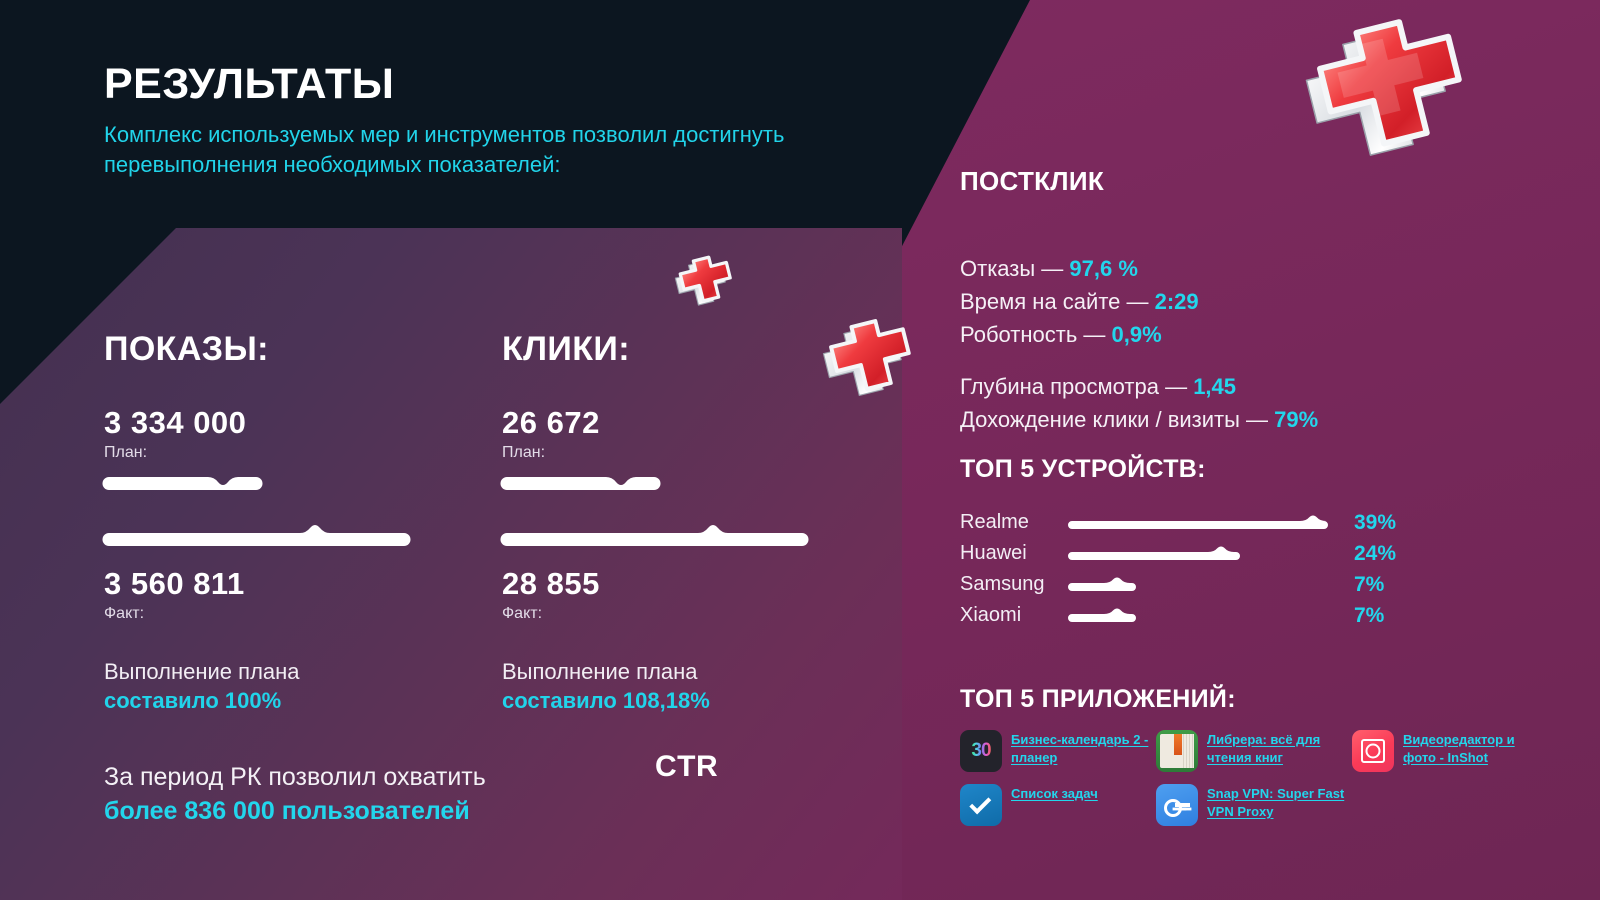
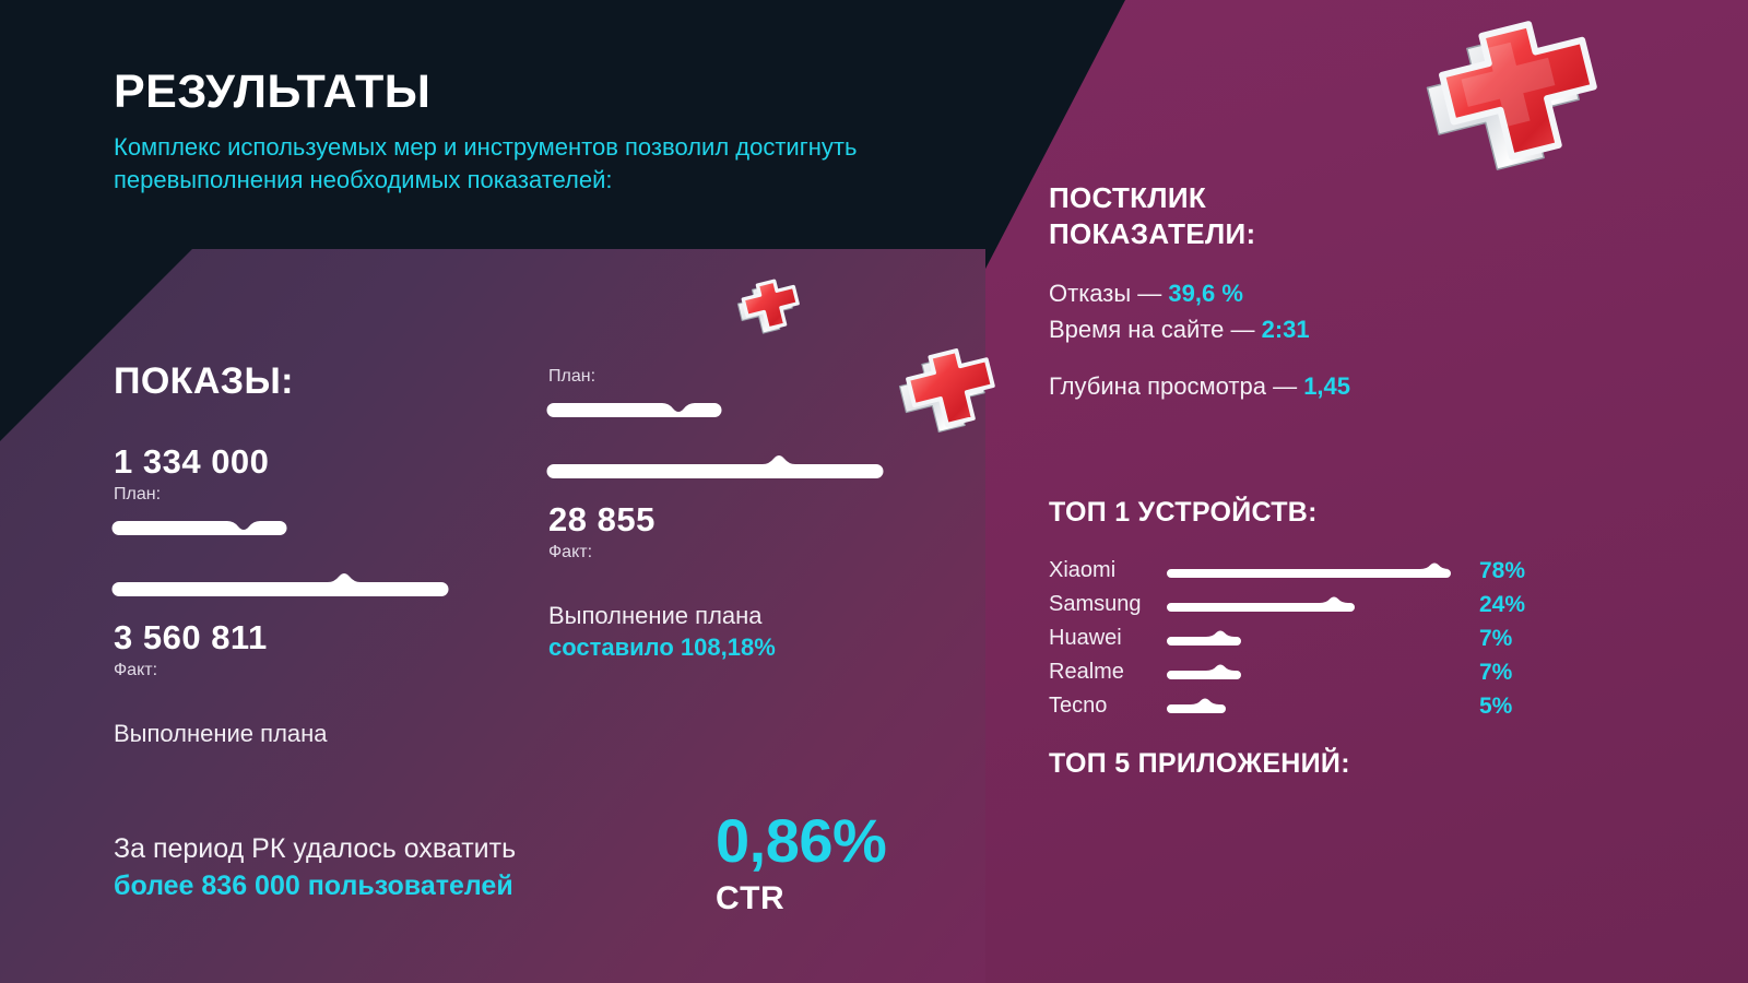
  ПОСТКЛИК
+ ПОКАЗАТЕЛИ:
- Отказы — 97,6 %
+ Отказы — 39,6 %
- Время на сайте — 2:29
+ Время на сайте — 2:31
- Роботность — 0,9%
  Глубина просмотра — 1,45
- Дохождение клики / визиты — 79%
- ТОП 5 УСТРОЙСТВ:
+ ТОП 1 УСТРОЙСТВ:
- Realme
+ Xiaomi
- 39%
+ 78%
- Huawei
+ Samsung
  24%
- Samsung
+ Huawei
  7%
- Xiaomi
+ Realme
  7%
+ Tecno
+ 5%
  ТОП 5 ПРИЛОЖЕНИЙ:
- 30
- Бизнес-календарь 2 - планер
- Либрера: всё для чтения книг
- Видеоредактор и фото - InShot
- Список задач
- Snap VPN: Super Fast VPN Proxy
  РЕЗУЛЬТАТЫ
  Комплекс используемых мер и инструментов позволил достигнуть перевыполнения необходимых показателей:
  ПОКАЗЫ:
- 3 334 000
+ 1 334 000
  План:
  3 560 811
  Факт:
  Выполнение плана
- составило 100%
- КЛИКИ:
- 26 672
  План:
  28 855
  Факт:
  Выполнение плана
  составило 108,18%
- За период РК позволил охватить
+ За период РК удалось охватить
  более 836 000 пользователей
+ 0,86%
  CTR
